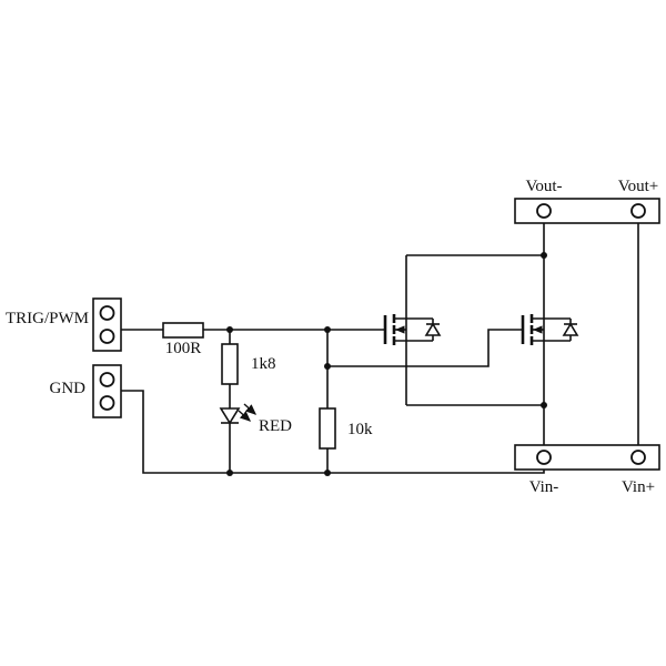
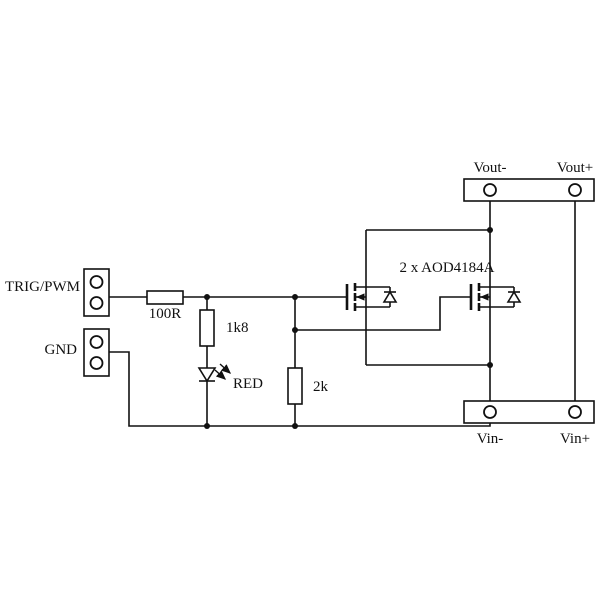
  TRIG/PWM
  GND
  100R
  1k8
  RED
- 10k
+ 2k
+ 2 x AOD4184A
  Vout-
  Vout+
  Vin-
  Vin+
